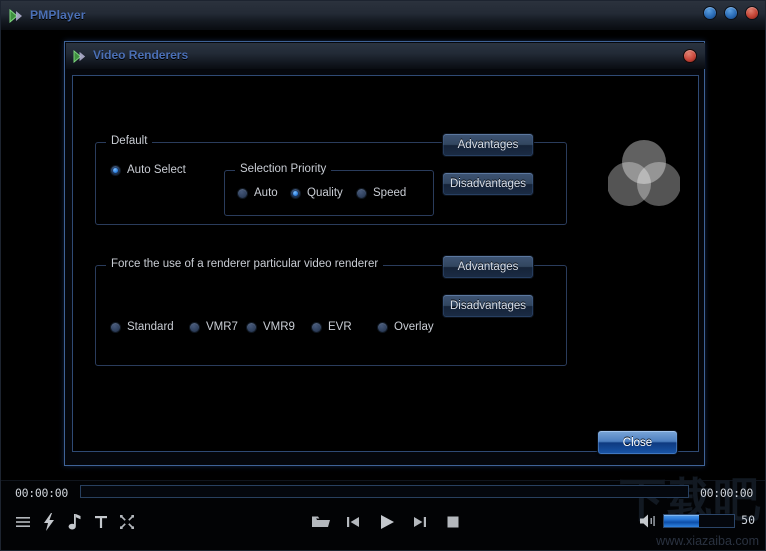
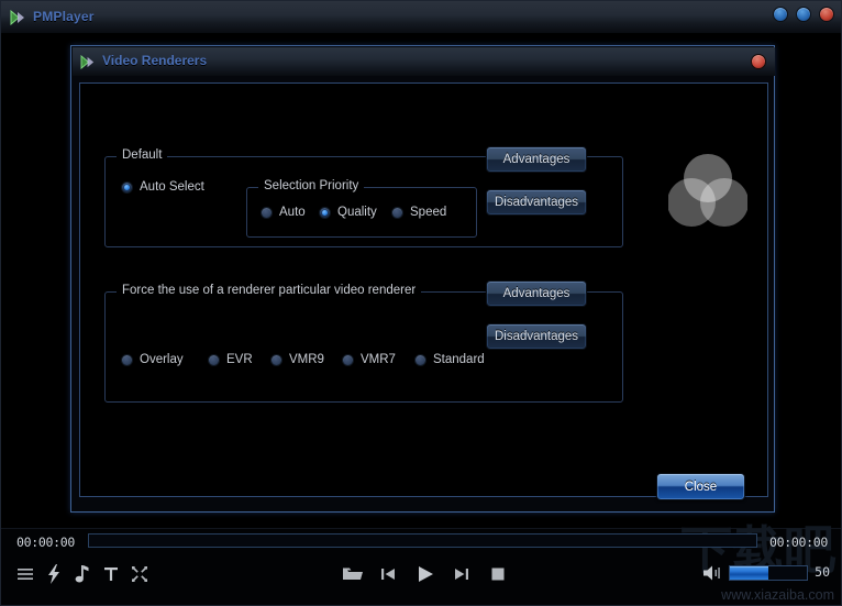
  PMPlayer
  Video Renderers
  Default
  Auto Select
  Selection Priority
  Auto
  Quality
  Speed
  Advantages
  Disadvantages
  Force the use of a renderer particular video renderer
- Standard
+ Overlay
- VMR7
+ EVR
  VMR9
- EVR
+ VMR7
- Overlay
+ Standard
  Advantages
  Disadvantages
  Close
  下载吧
  www.xiazaiba.com
  00:00:00
  00:00:00
  50
